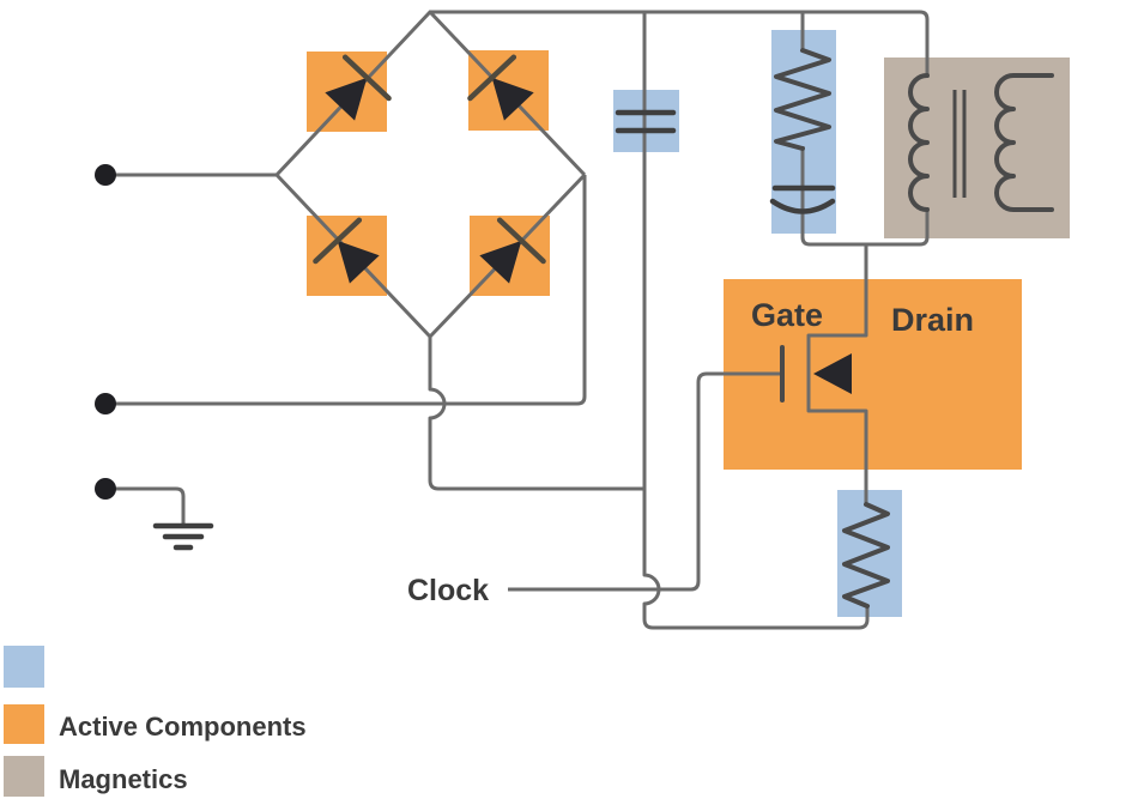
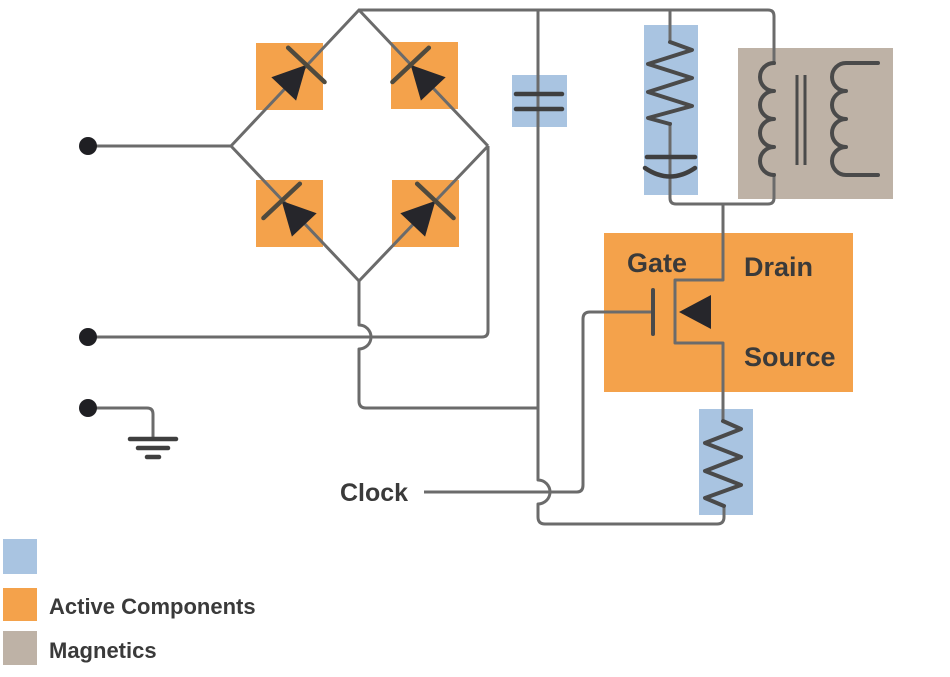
  Gate
  Drain
+ Source
  Clock
  Active Components
  Magnetics
